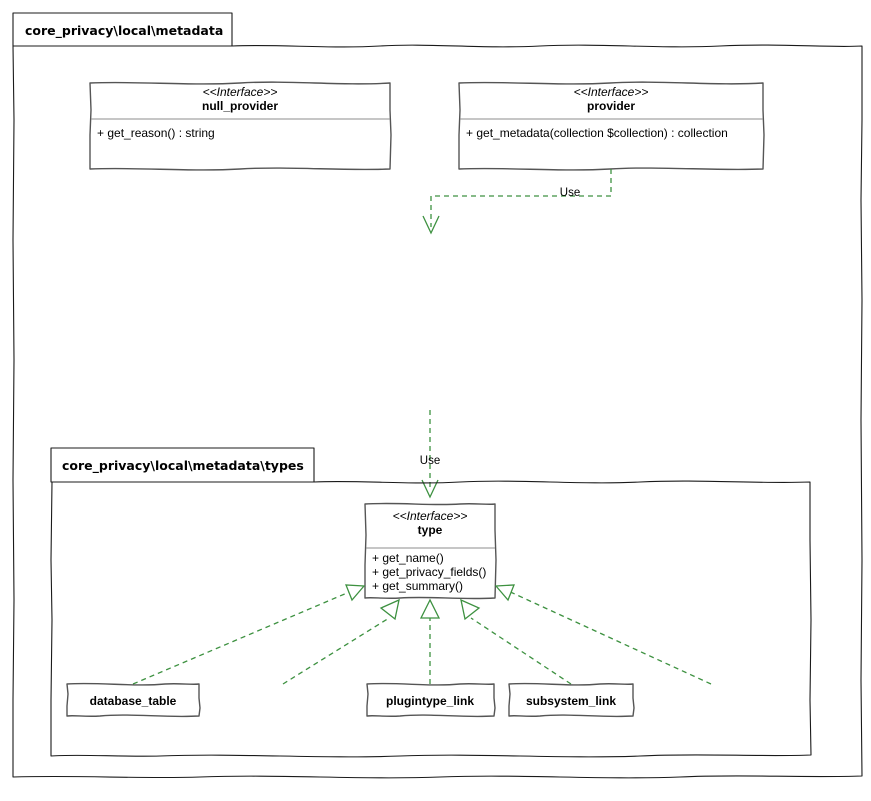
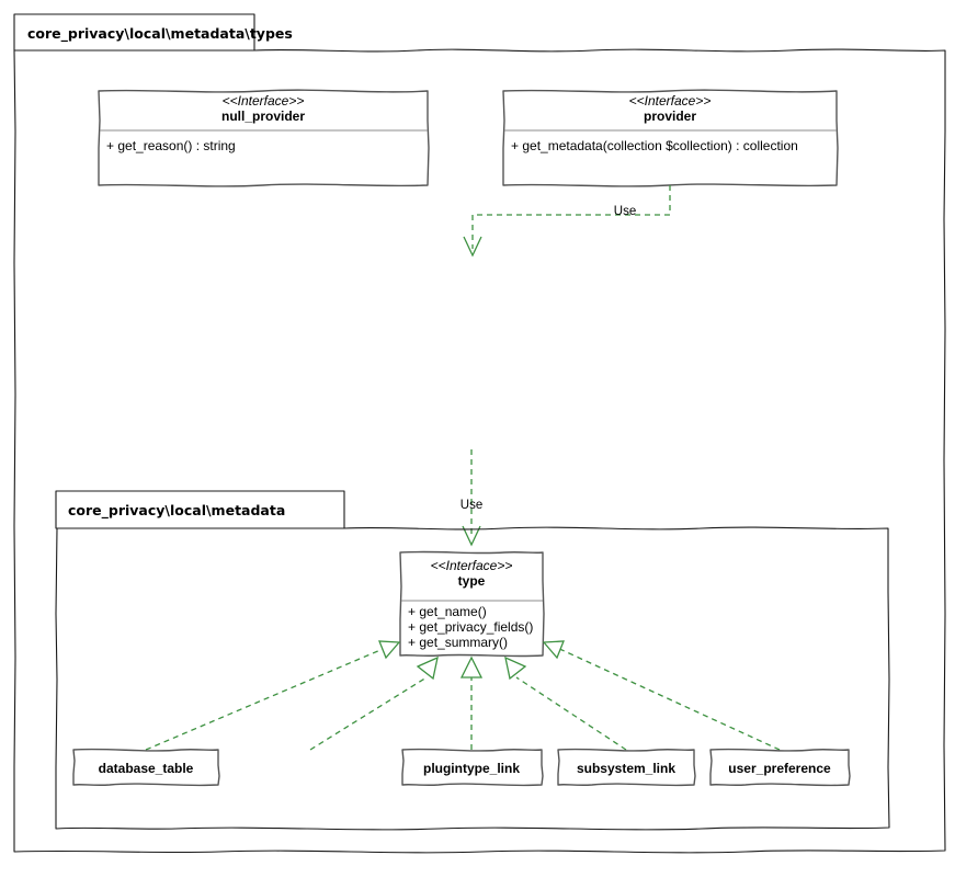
- core_privacy\local\metadata
+ core_privacy\local\metadata\types
  <<Interface>>
  null_provider
  + get_reason() : string
  <<Interface>>
  provider
  + get_metadata(collection $collection) : collection
  Use
  Use
- core_privacy\local\metadata\types
+ core_privacy\local\metadata
  <<Interface>>
  type
  + get_name()
  + get_privacy_fields()
  + get_summary()
  database_table
  plugintype_link
  subsystem_link
+ user_preference
